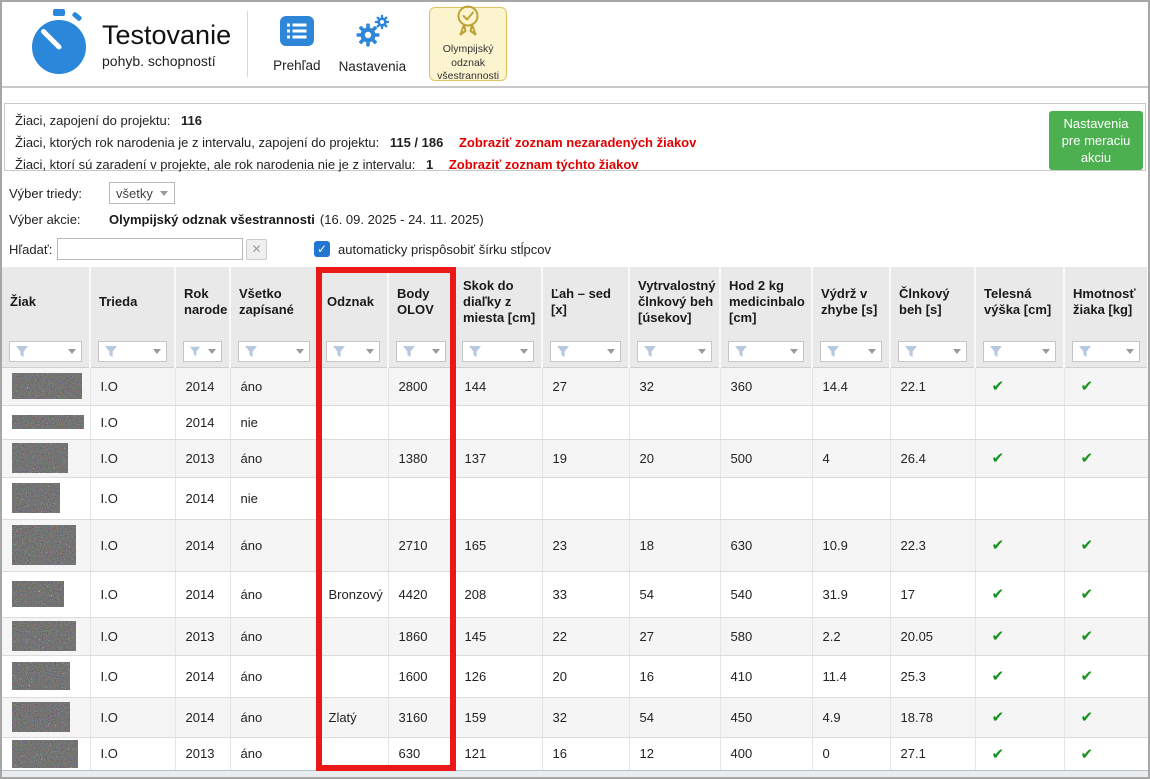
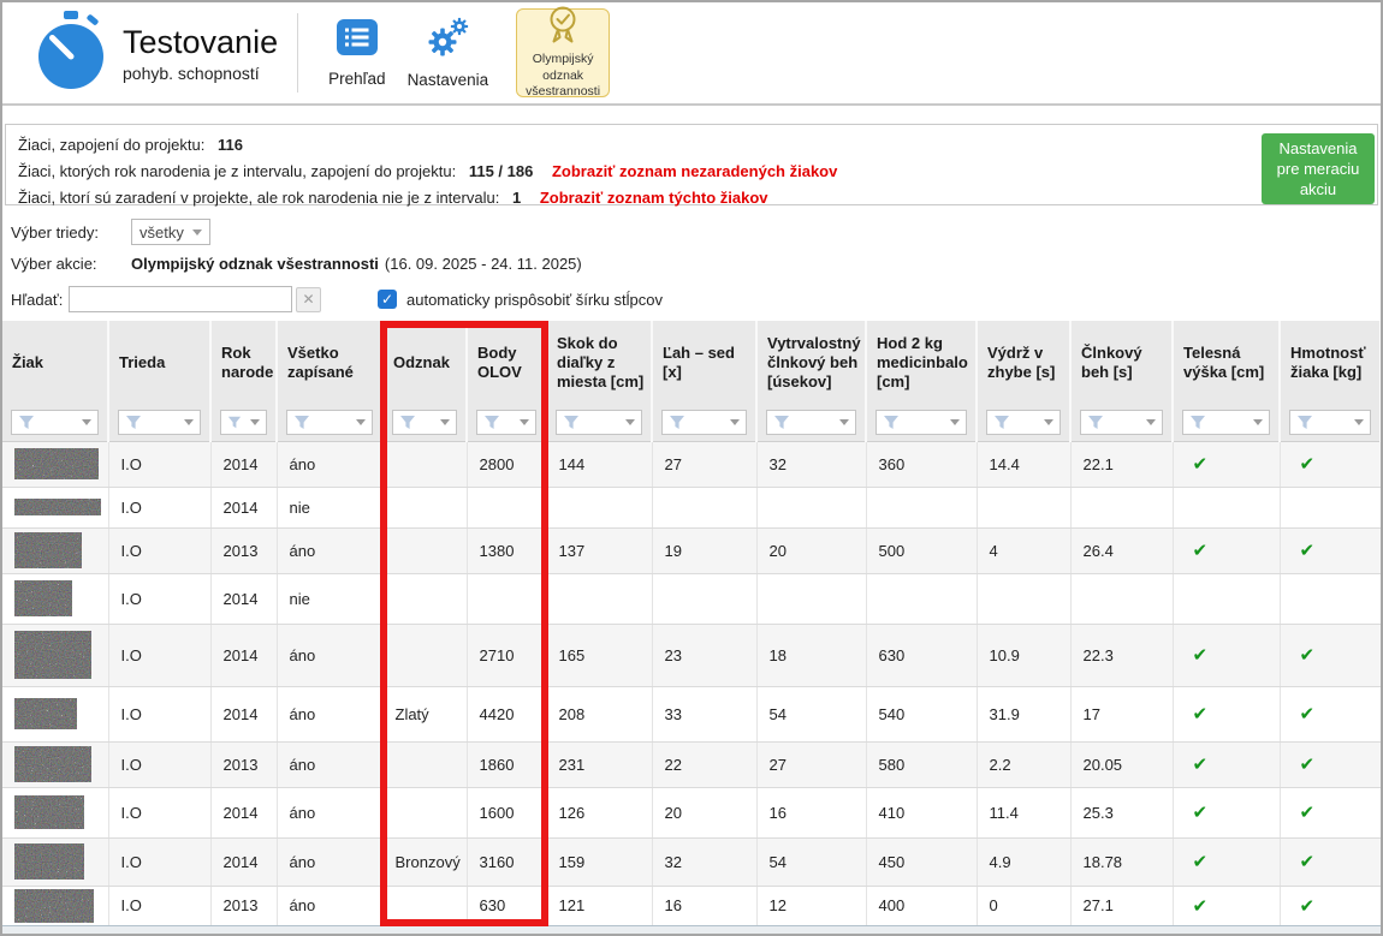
  Testovanie
  pohyb. schopností
  Prehľad
  Nastavenia
  Olympijský odznak všestrannosti
  Žiaci, zapojení do projektu: 116
  Žiaci, ktorých rok narodenia je z intervalu, zapojení do projektu: 115 / 186 Zobraziť zoznam nezaradených žiakov
  Žiaci, ktorí sú zaradení v projekte, ale rok narodenia nie je z intervalu: 1 Zobraziť zoznam týchto žiakov
  Nastavenia pre meraciu akciu
  Výber triedy:
  všetky
  Výber akcie:
  Olympijský odznak všestrannosti
  (16. 09. 2025 - 24. 11. 2025)
  Hľadať:
  ✕
  ✓
  automaticky prispôsobiť šírku stĺpcov
  Žiak	Trieda	Rok narode	Všetko zapísané	Odznak	Body OLOV	Skok do diaľky z miesta [cm]	Ľah – sed [x]	Vytrvalostný člnkový beh [úsekov]	Hod 2 kg medicinbalo [cm]	Výdrž v zhybe [s]	Člnkový beh [s]	Telesná výška [cm]	Hmotnosť žiaka [kg]
  	I.O	2014	áno		2800	144	27	32	360	14.4	22.1	✔	✔
  	I.O	2014	nie
  	I.O	2013	áno		1380	137	19	20	500	4	26.4	✔	✔
  	I.O	2014	nie
  	I.O	2014	áno		2710	165	23	18	630	10.9	22.3	✔	✔
- 	I.O	2014	áno	Bronzový	4420	208	33	54	540	31.9	17	✔	✔
+ 	I.O	2014	áno	Zlatý	4420	208	33	54	540	31.9	17	✔	✔
- 	I.O	2013	áno		1860	145	22	27	580	2.2	20.05	✔	✔
+ 	I.O	2013	áno		1860	231	22	27	580	2.2	20.05	✔	✔
  	I.O	2014	áno		1600	126	20	16	410	11.4	25.3	✔	✔
- 	I.O	2014	áno	Zlatý	3160	159	32	54	450	4.9	18.78	✔	✔
+ 	I.O	2014	áno	Bronzový	3160	159	32	54	450	4.9	18.78	✔	✔
  	I.O	2013	áno		630	121	16	12	400	0	27.1	✔	✔
